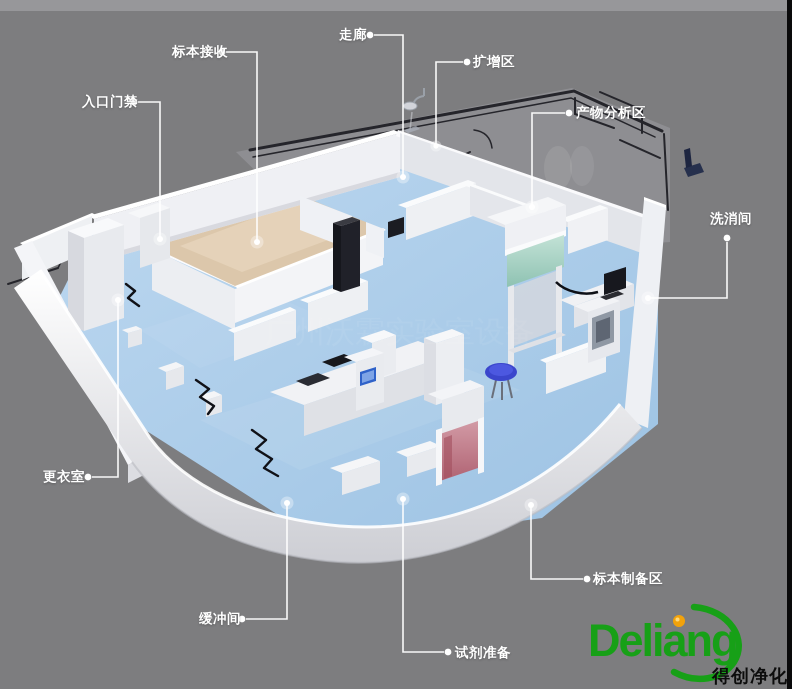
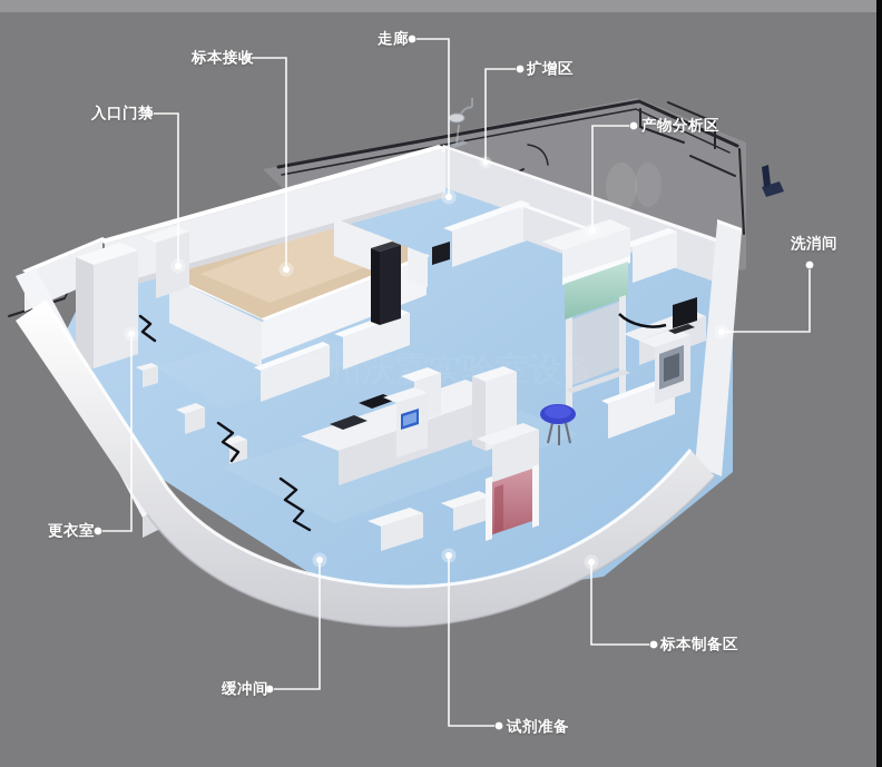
  广州沃霖实验室设备
  标本接收
  入口门禁
  走廊
  扩增区
  产物分析区
  洗消间
  更衣室
  缓冲间
  试剂准备
  标本制备区
- Deliang
- 得创净化
